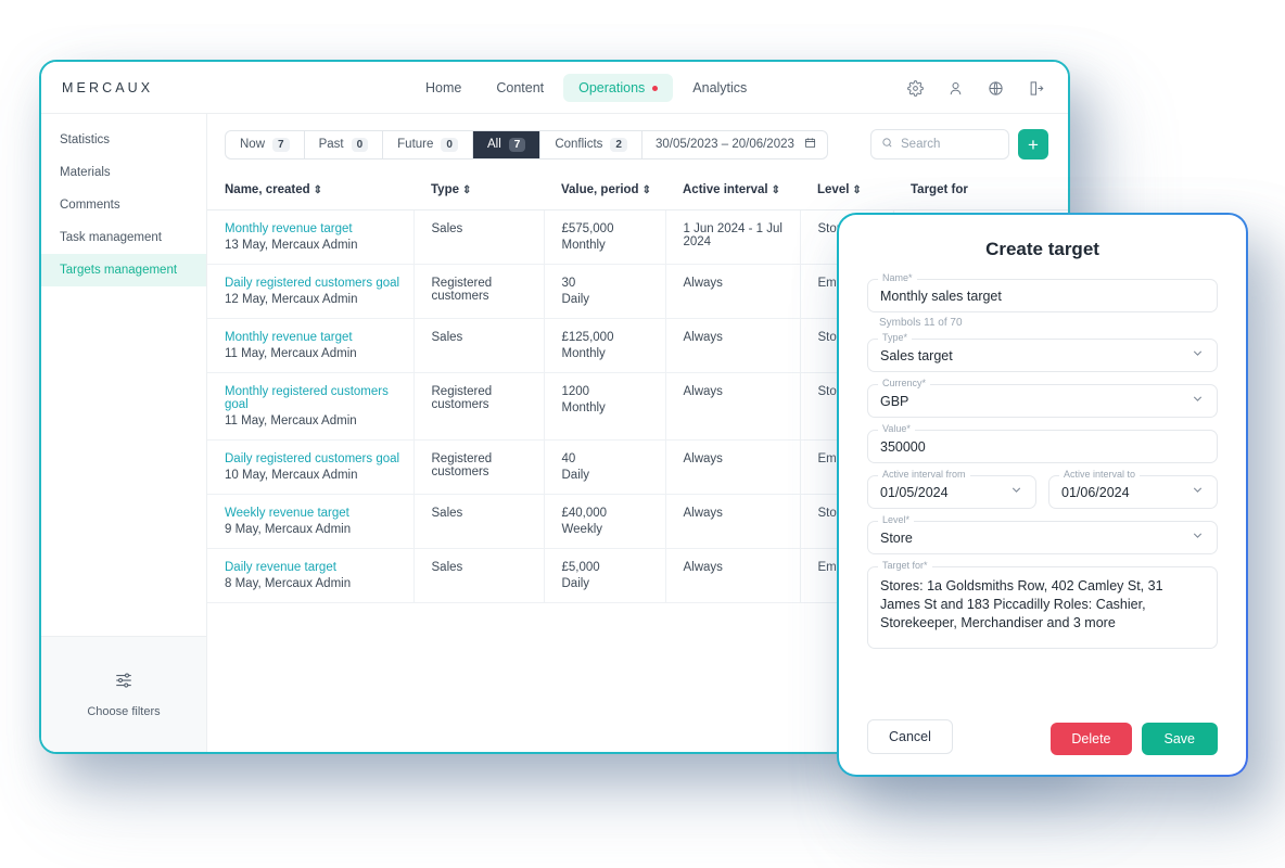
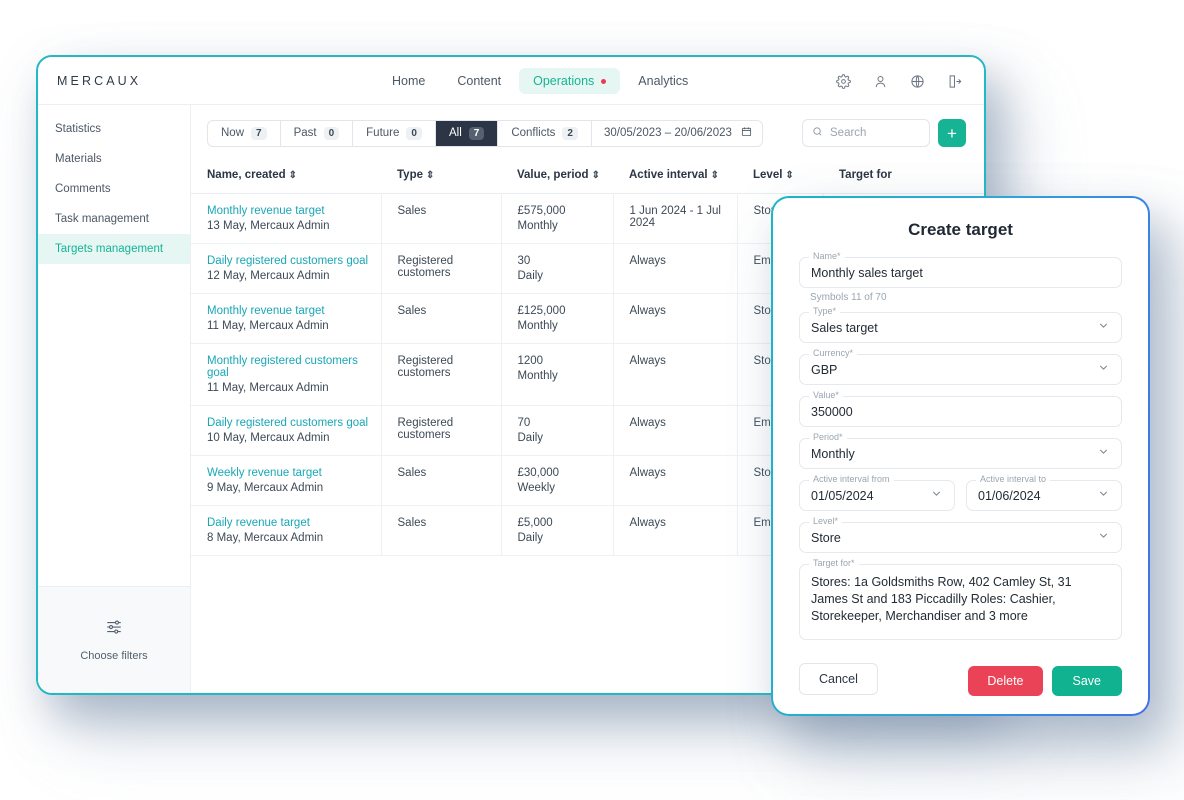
  MERCAUX
  Home
  Content
  Operations
  Analytics
  Statistics
  Materials
  Comments
  Task management
  Targets management
  Choose filters
  Now
  7
  Past
  0
  Future
  0
  All
  7
  Conflicts
  2
  30/05/2023 – 20/06/2023
  Search
  +
  Name, created ⇕	Type ⇕	Value, period ⇕	Active interval ⇕	Level ⇕	Target for
  Monthly revenue target 13 May, Mercaux Admin	Sales	£575,000 Monthly	1 Jun 2024 - 1 Jul 2024	Sto
  Daily registered customers goal 12 May, Mercaux Admin	Registered customers	30 Daily	Always	Em
  Monthly revenue target 11 May, Mercaux Admin	Sales	£125,000 Monthly	Always	Sto
  Monthly registered customers goal 11 May, Mercaux Admin	Registered customers	1200 Monthly	Always	Sto
- Daily registered customers goal 10 May, Mercaux Admin	Registered customers	40 Daily	Always	Em
+ Daily registered customers goal 10 May, Mercaux Admin	Registered customers	70 Daily	Always	Em
- Weekly revenue target 9 May, Mercaux Admin	Sales	£40,000 Weekly	Always	Sto
+ Weekly revenue target 9 May, Mercaux Admin	Sales	£30,000 Weekly	Always	Sto
  Daily revenue target 8 May, Mercaux Admin	Sales	£5,000 Daily	Always	Em
  Create target
  Name*
  Monthly sales target
  Symbols 11 of 70
  Type*
  Sales target
  Currency*
  GBP
  Value*
  350000
+ Period*
+ Monthly
  Active interval from
  01/05/2024
  Active interval to
  01/06/2024
  Level*
  Store
  Target for*
  Stores: 1a Goldsmiths Row, 402 Camley St, 31 James St and 183 Piccadilly Roles: Cashier, Storekeeper, Merchandiser and 3 more
  Cancel
  Delete
  Save
